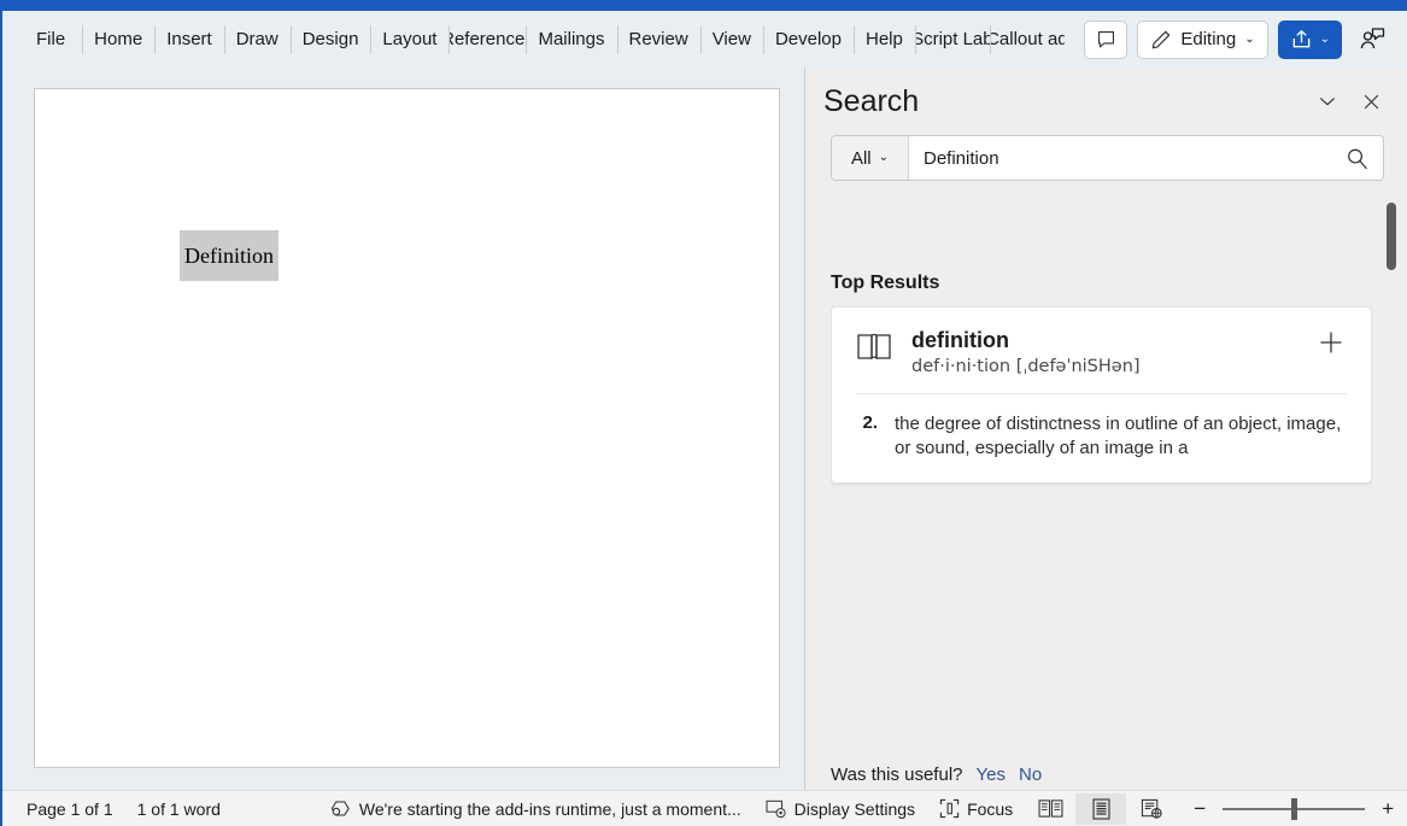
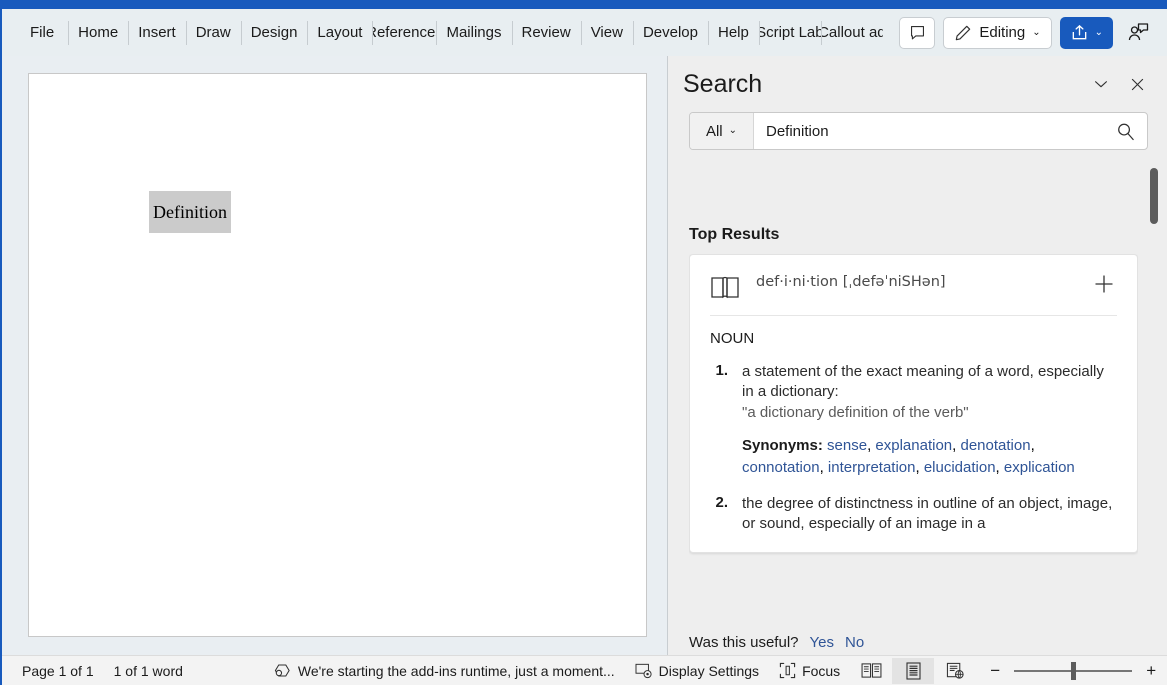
  File
  Home
  Insert
  Draw
  Design
  Layout
  eference
  Mailings
  Review
  View
  Develop
  Help
  Script Lab
  Callout ad
  Editing
  ⌄
  ⌄
  Definition
  Search
  All
  ⌄
  Definition
  Top Results
- definition
  def·i·ni·tion [ˌdefəˈniSHən]
+ NOUN
+ 1.
+ a statement of the exact meaning of a word, especially in a dictionary:
+ "a dictionary definition of the verb"
+ Synonyms: sense, explanation, denotation, connotation, interpretation, elucidation, explication
  2.
  the degree of distinctness in outline of an object, image, or sound, especially of an image in a
  Was this useful? Yes No
  Page 1 of 1
  1 of 1 word
  We're starting the add-ins runtime, just a moment...
  Display Settings
  Focus
  −
  +
